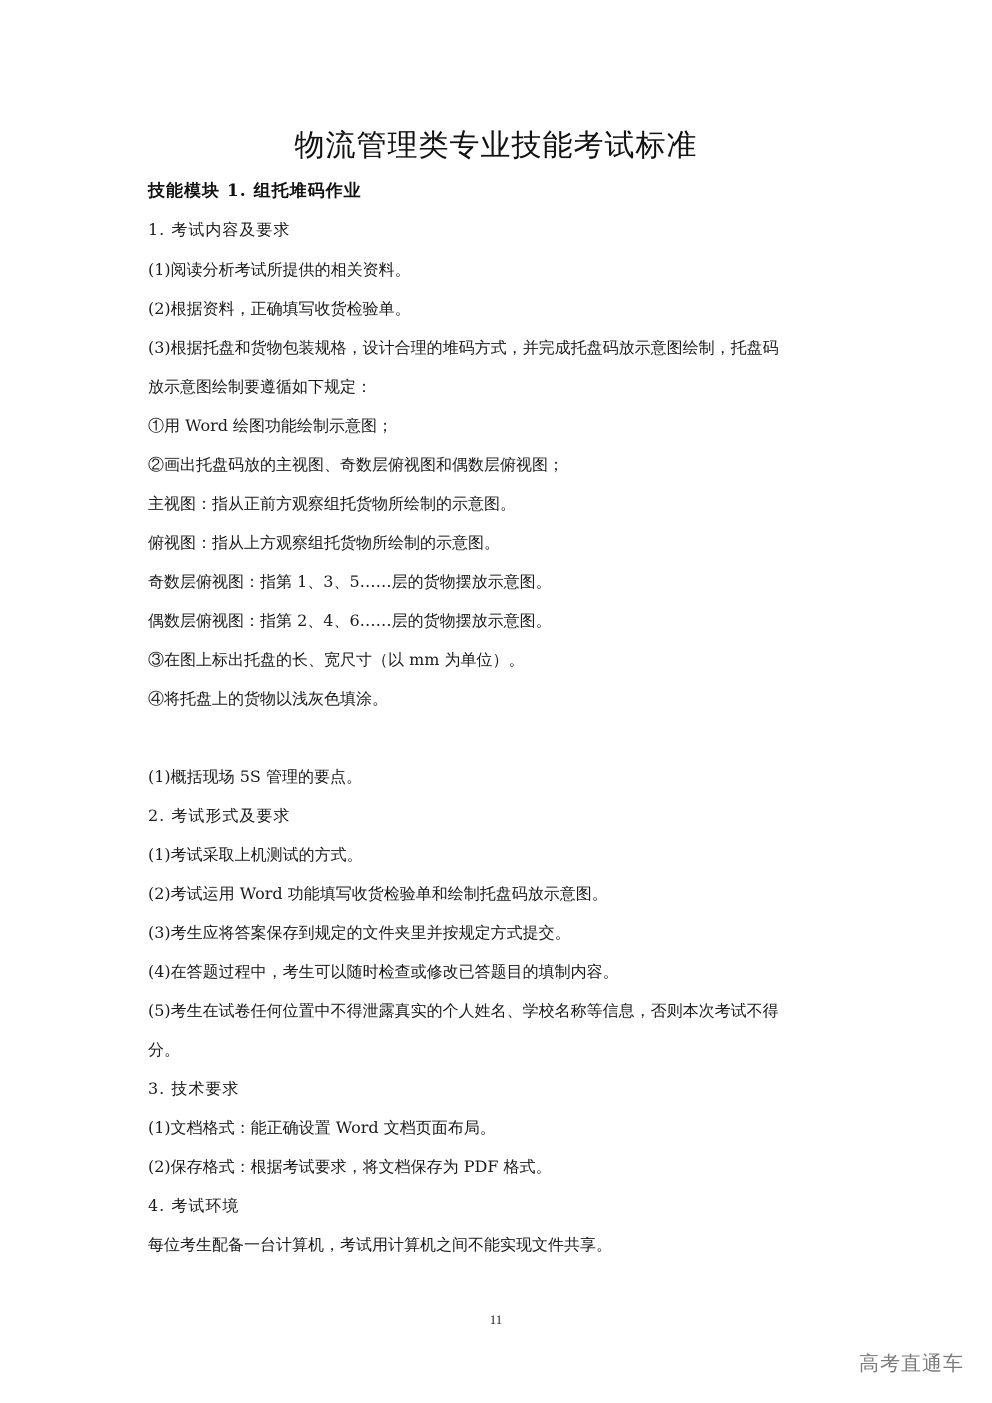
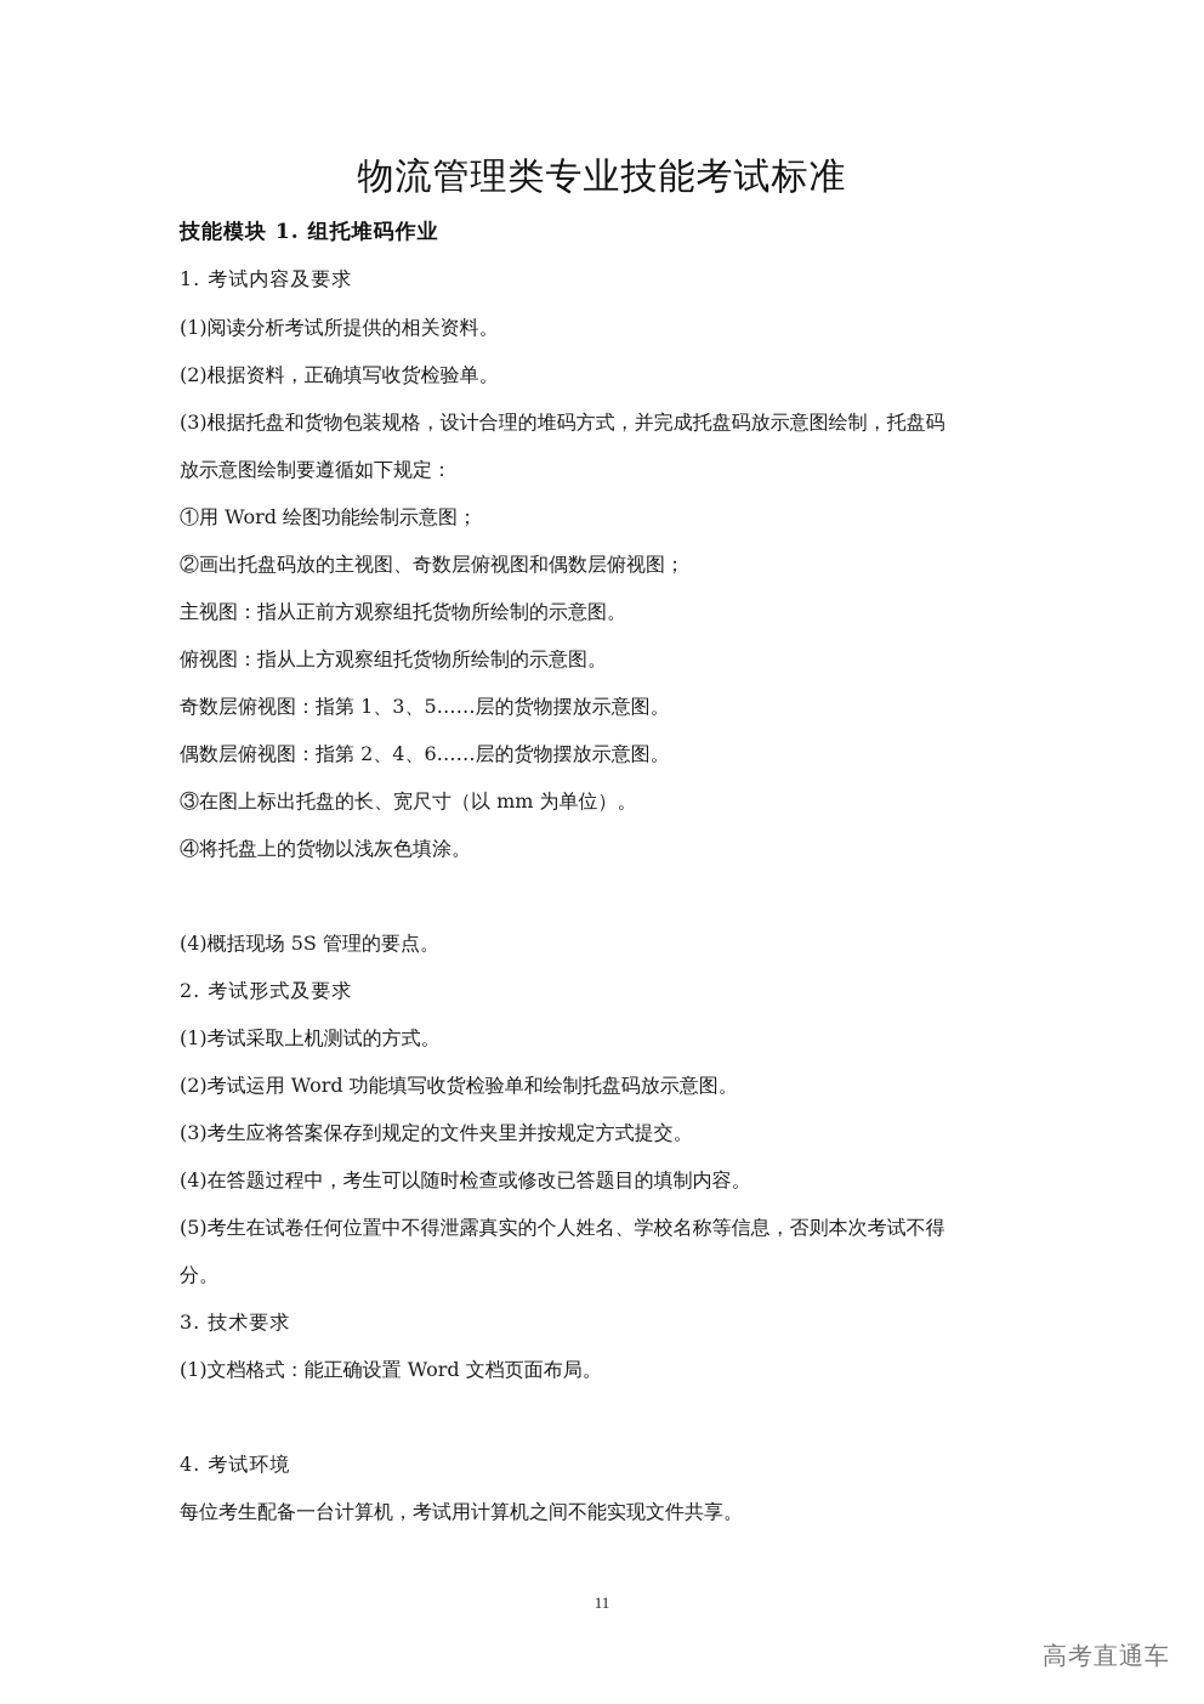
  物流管理类专业技能考试标准
  技能模块 1. 组托堆码作业
  1. 考试内容及要求
  (1)阅读分析考试所提供的相关资料。
  (2)根据资料，正确填写收货检验单。
  (3)根据托盘和货物包装规格，设计合理的堆码方式，并完成托盘码放示意图绘制，托盘码
  放示意图绘制要遵循如下规定：
  ①用 Word 绘图功能绘制示意图；
  ②画出托盘码放的主视图、奇数层俯视图和偶数层俯视图；
  主视图：指从正前方观察组托货物所绘制的示意图。
  俯视图：指从上方观察组托货物所绘制的示意图。
  奇数层俯视图：指第 1、3、5……层的货物摆放示意图。
  偶数层俯视图：指第 2、4、6……层的货物摆放示意图。
  ③在图上标出托盘的长、宽尺寸（以 mm 为单位）。
  ④将托盘上的货物以浅灰色填涂。
- (1)概括现场 5S 管理的要点。
+ (4)概括现场 5S 管理的要点。
  2. 考试形式及要求
  (1)考试采取上机测试的方式。
  (2)考试运用 Word 功能填写收货检验单和绘制托盘码放示意图。
  (3)考生应将答案保存到规定的文件夹里并按规定方式提交。
  (4)在答题过程中，考生可以随时检查或修改已答题目的填制内容。
  (5)考生在试卷任何位置中不得泄露真实的个人姓名、学校名称等信息，否则本次考试不得
  分。
  3. 技术要求
  (1)文档格式：能正确设置 Word 文档页面布局。
- (2)保存格式：根据考试要求，将文档保存为 PDF 格式。
  4. 考试环境
  每位考生配备一台计算机，考试用计算机之间不能实现文件共享。
  11
  高考直通车
